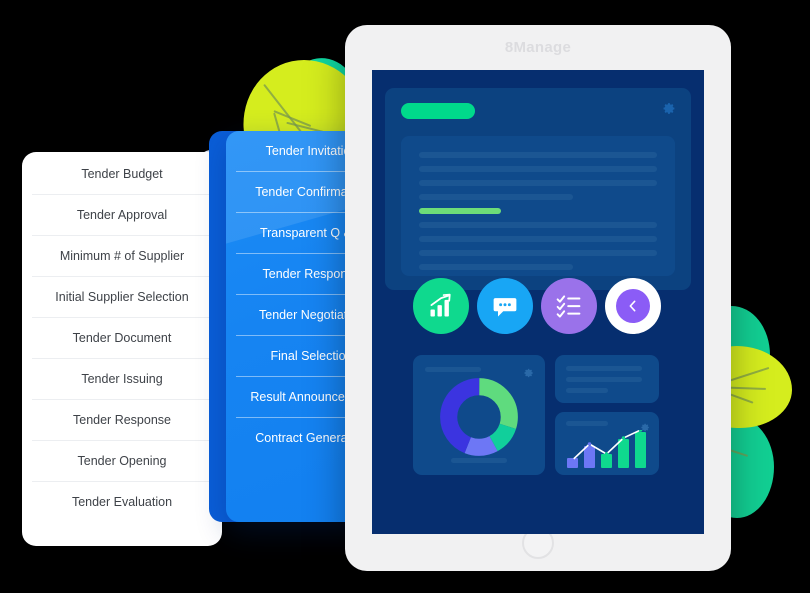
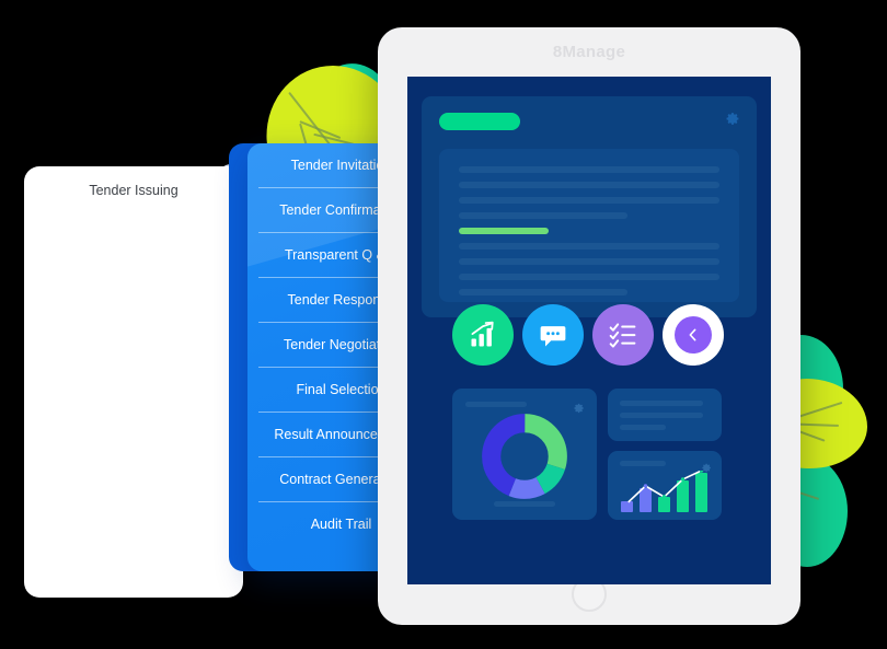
- Tender Budget
- Tender Approval
- Minimum # of Supplier
- Initial Supplier Selection
- Tender Document
  Tender Issuing
- Tender Response
- Tender Opening
- Tender Evaluation
  Tender Invitati
  Tender Confirm
  Transparent Q
  Tender Respon
  Tender Negotia
  Final Selectio
  Result Announce
  Contract Gener
+ Audit Trail
